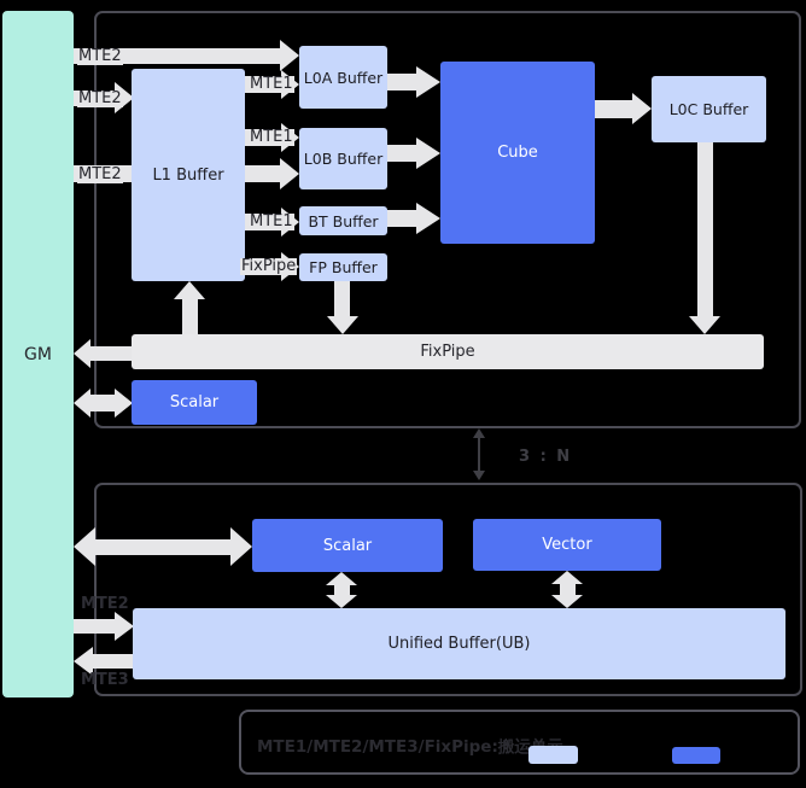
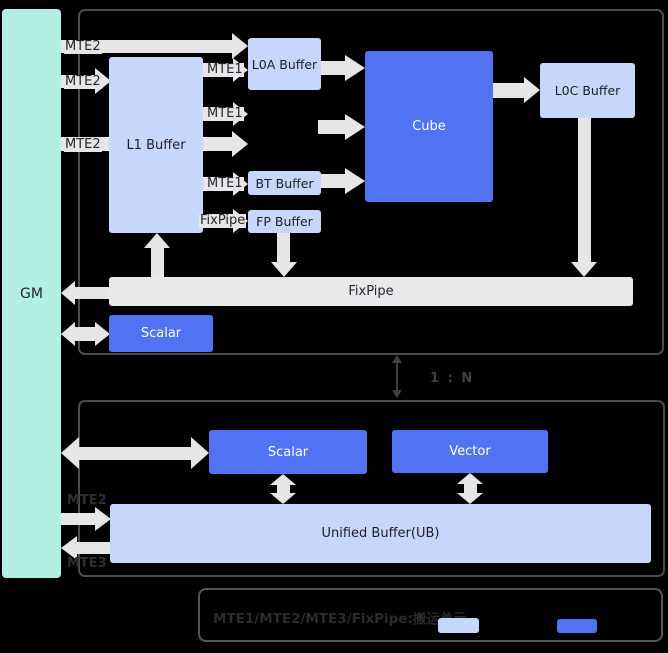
  GM
  MTE2
  MTE2
  MTE2
  MTE1
  MTE1
  MTE1
  FixPipe
  L1 Buffer
  L0A Buffer
- L0B Buffer
  BT Buffer
  FP Buffer
  Cube
  L0C Buffer
  FixPipe
  Scalar
- 3 : N
+ 1 : N
  MTE2
  MTE3
  Scalar
  Vector
  Unified Buffer(UB)
  MTE1/MTE2/MTE3/FixPipe:搬运
